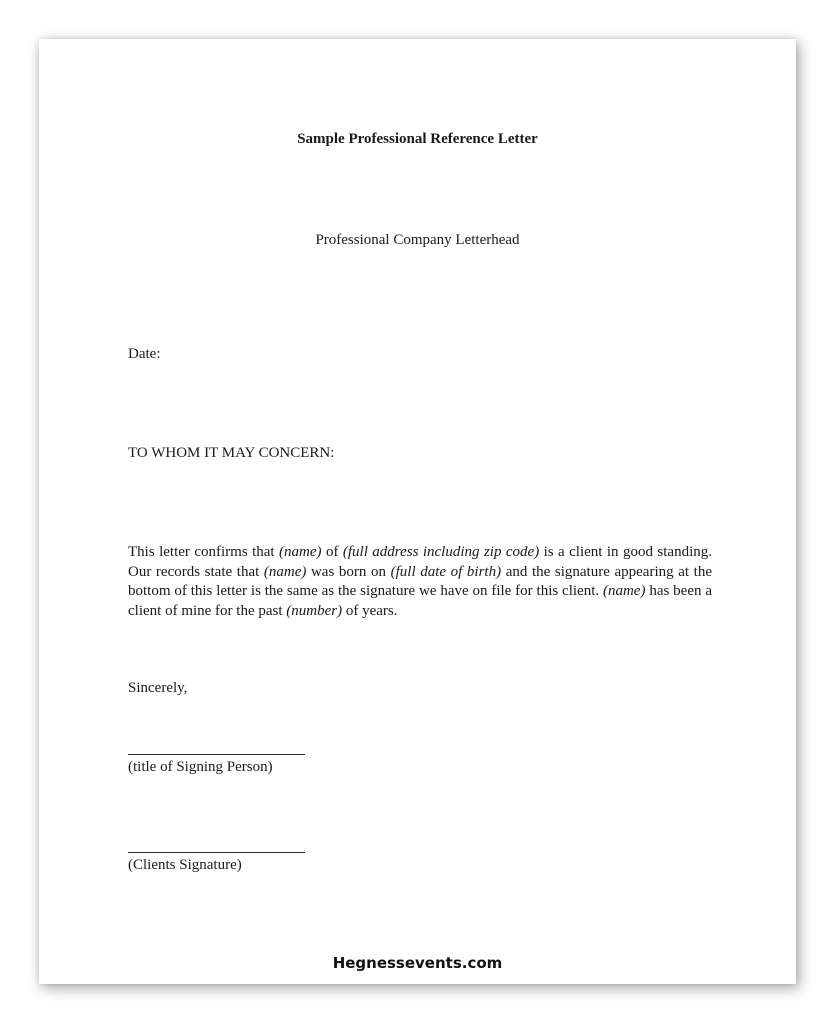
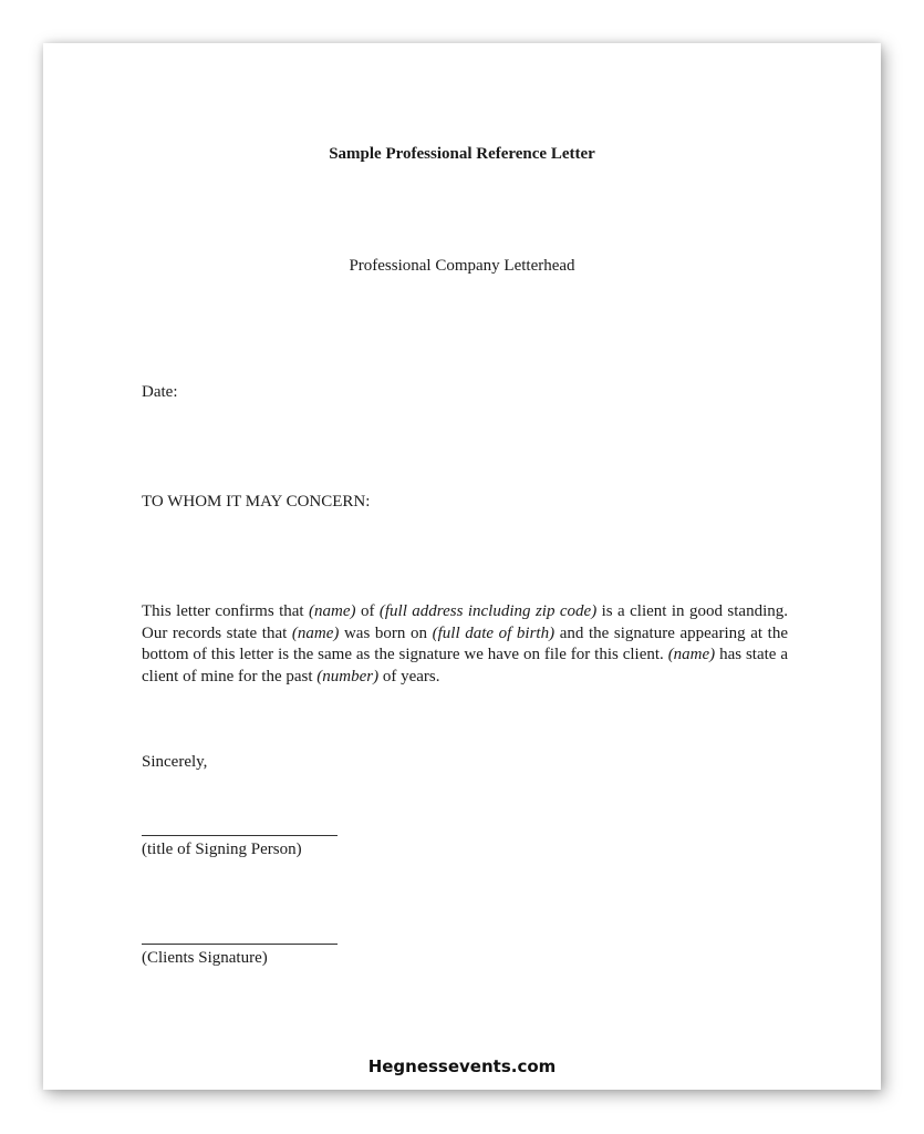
  Sample Professional Reference Letter
  Professional Company Letterhead
  Date:
  TO WHOM IT MAY CONCERN:
- This letter confirms that (name) of (full address including zip code) is a client in good standing. Our records state that (name) was born on (full date of birth) and the signature appearing at the bottom of this letter is the same as the signature we have on file for this client. (name) has been a client of mine for the past (number) of years.
+ This letter confirms that (name) of (full address including zip code) is a client in good standing. Our records state that (name) was born on (full date of birth) and the signature appearing at the bottom of this letter is the same as the signature we have on file for this client. (name) has state a client of mine for the past (number) of years.
  Sincerely,
  (title of Signing Person)
  (Clients Signature)
  Hegnessevents.com
